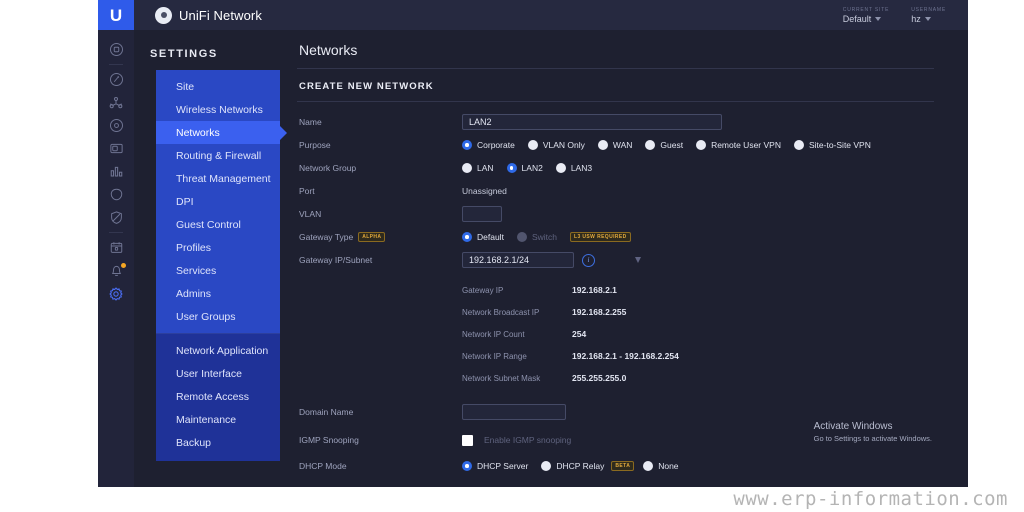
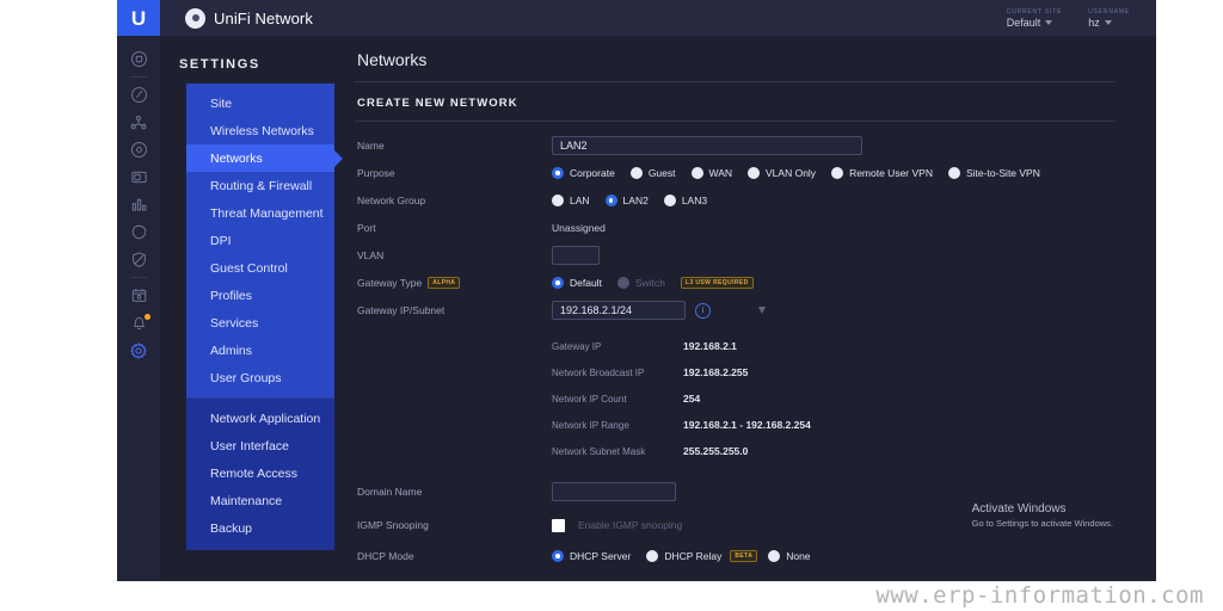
  U
  UniFi Network
  Default
  hz
  SETTINGS
  Site
  Wireless Networks
  Networks
  Routing & Firewall
  Threat Management
  DPI
  Guest Control
  Profiles
  Services
  Admins
  User Groups
  Network Application
  User Interface
  Remote Access
  Maintenance
  Backup
  Networks
  CREATE NEW NETWORK
  Name
  LAN2
  Purpose
  Corporate
- VLAN Only
+ Guest
  WAN
- Guest
+ VLAN Only
  Remote User VPN
  Site-to-Site VPN
  Network Group
  LAN
  LAN2
  LAN3
  Port
  Unassigned
  VLAN
  Gateway Type
  Default
  Switch
  Gateway IP/Subnet
  192.168.2.1/24
  i
  Gateway IP
  192.168.2.1
  Network Broadcast IP
  192.168.2.255
  Network IP Count
  254
  Network IP Range
  192.168.2.1 - 192.168.2.254
  Network Subnet Mask
  255.255.255.0
  Domain Name
  IGMP Snooping
  Enable IGMP snooping
  DHCP Mode
  DHCP Server
  DHCP Relay
  None
  Activate Windows
  Go to Settings to activate Windows.
  www.erp-information.com
